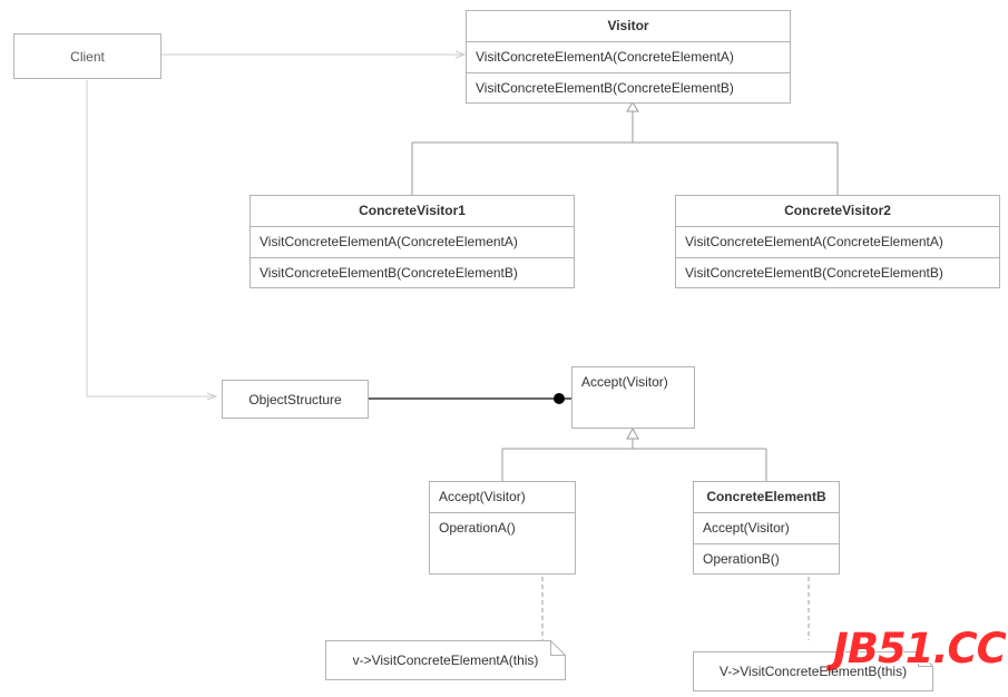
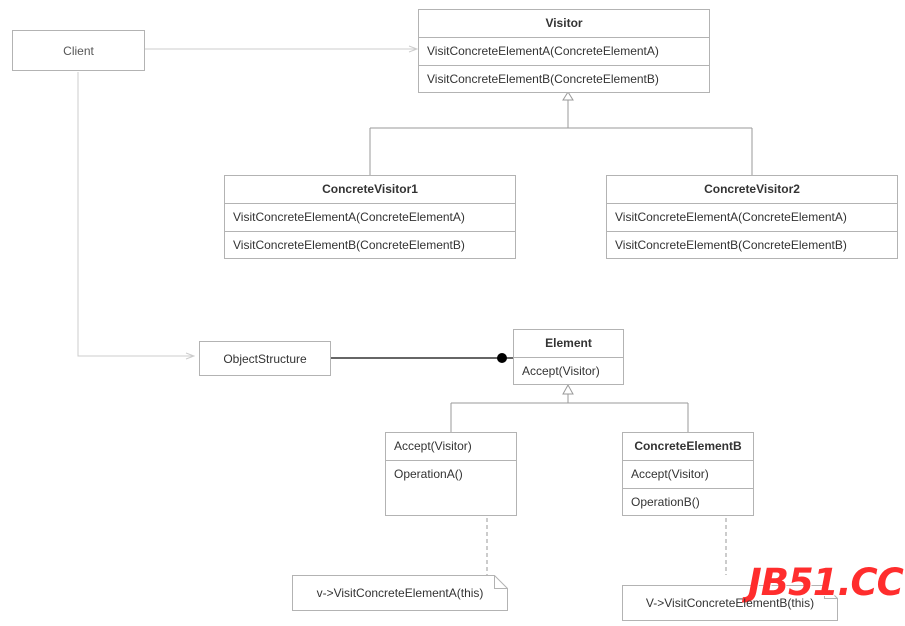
  Client
  Visitor
  VisitConcreteElementA(ConcreteElementA)
  VisitConcreteElementB(ConcreteElementB)
  ConcreteVisitor1
  VisitConcreteElementA(ConcreteElementA)
  VisitConcreteElementB(ConcreteElementB)
  ConcreteVisitor2
  VisitConcreteElementA(ConcreteElementA)
  VisitConcreteElementB(ConcreteElementB)
  ObjectStructure
+ Element
  Accept(Visitor)
  Accept(Visitor)
  OperationA()
  ConcreteElementB
  Accept(Visitor)
  OperationB()
  v->VisitConcreteElementA(this)
  V->VisitConcreteElementB(this)
  JB51.CC
